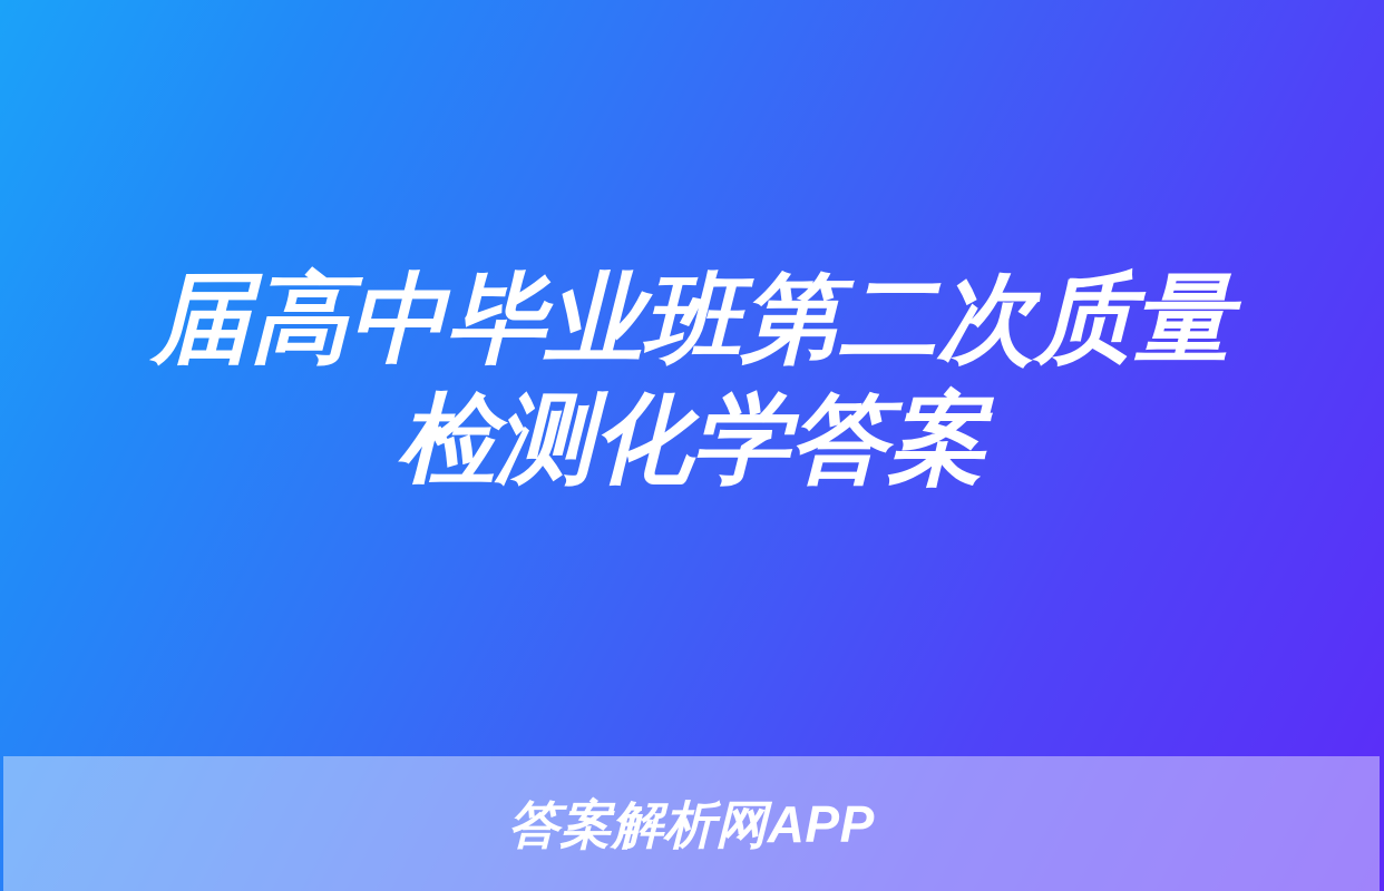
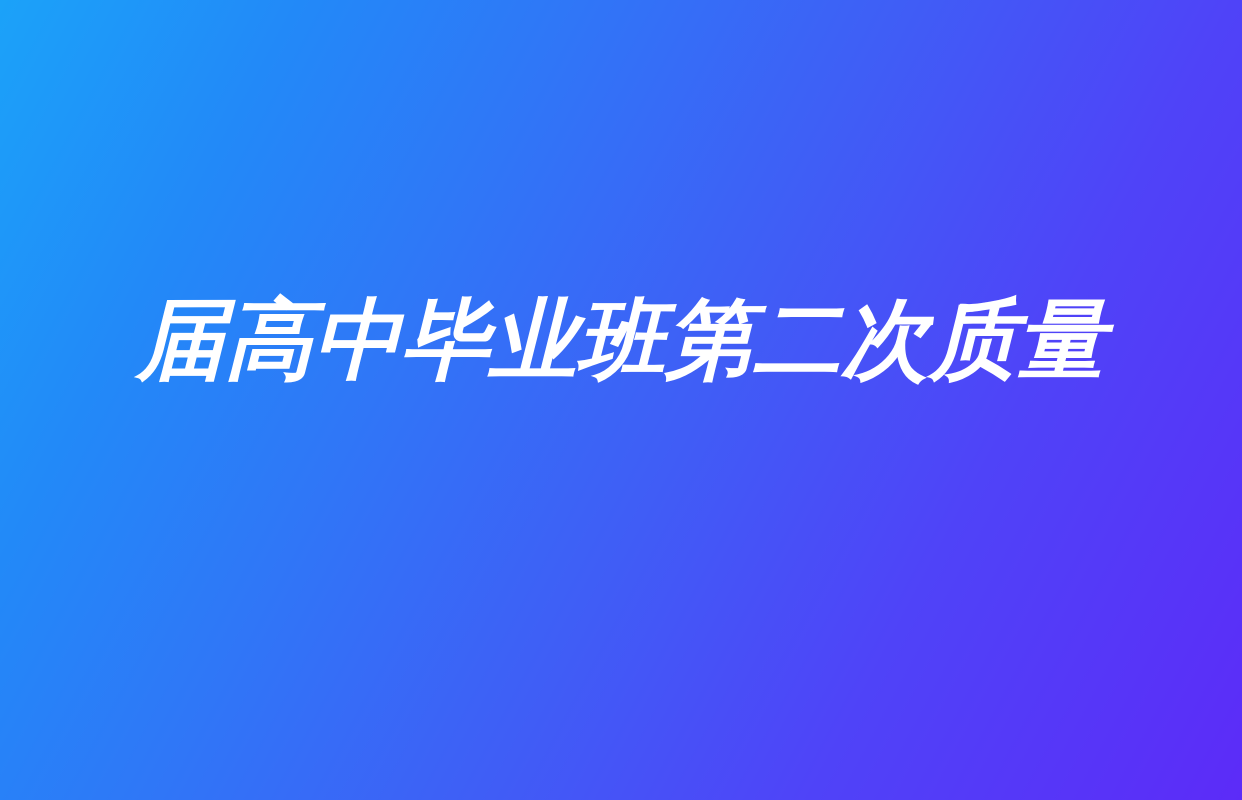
  届高中毕业班第二次质量
- 检测化学答案
- 答案解析网APP
